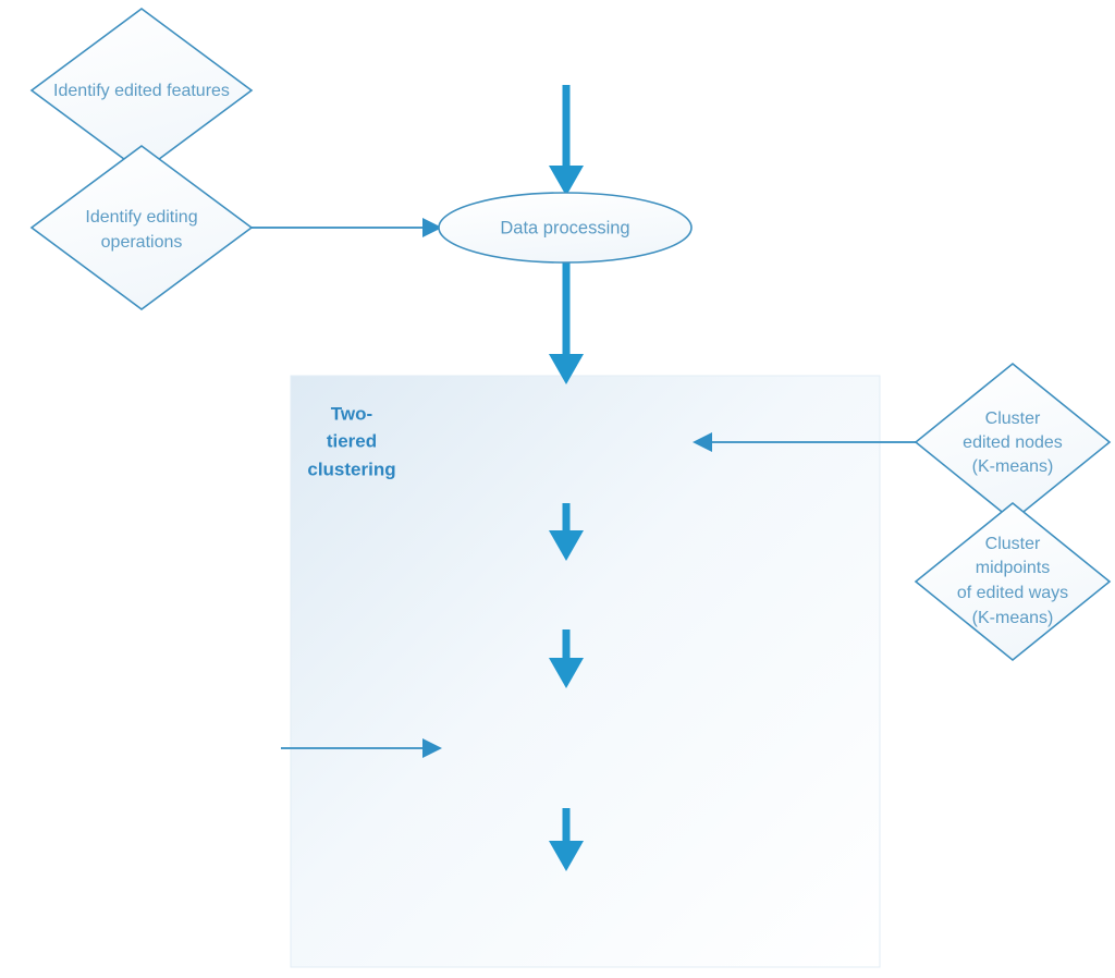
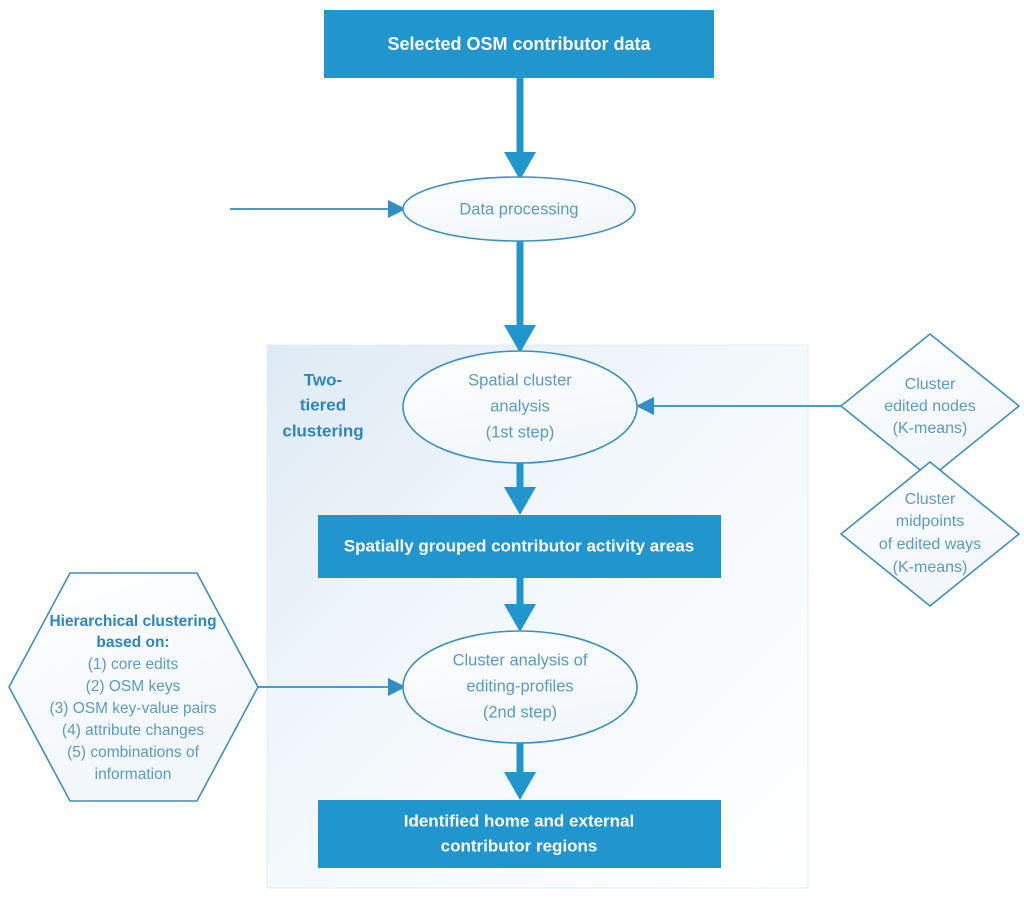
  Two-
  tiered
  clustering
- Identify edited features
- Identify editing
- operations
  Cluster
  edited nodes
  (K-means)
  Cluster
  midpoints
  of edited ways
  (K-means)
+ Hierarchical clustering
+ based on:
+ (1) core edits
+ (2) OSM keys
+ (3) OSM key-value pairs
+ (4) attribute changes
+ (5) combinations of
+ information
+ Selected OSM contributor data
  Data processing
+ Spatial cluster
+ analysis
+ (1st step)
+ Spatially grouped contributor activity areas
+ Cluster analysis of
+ editing-profiles
+ (2nd step)
+ Identified home and external
+ contributor regions
